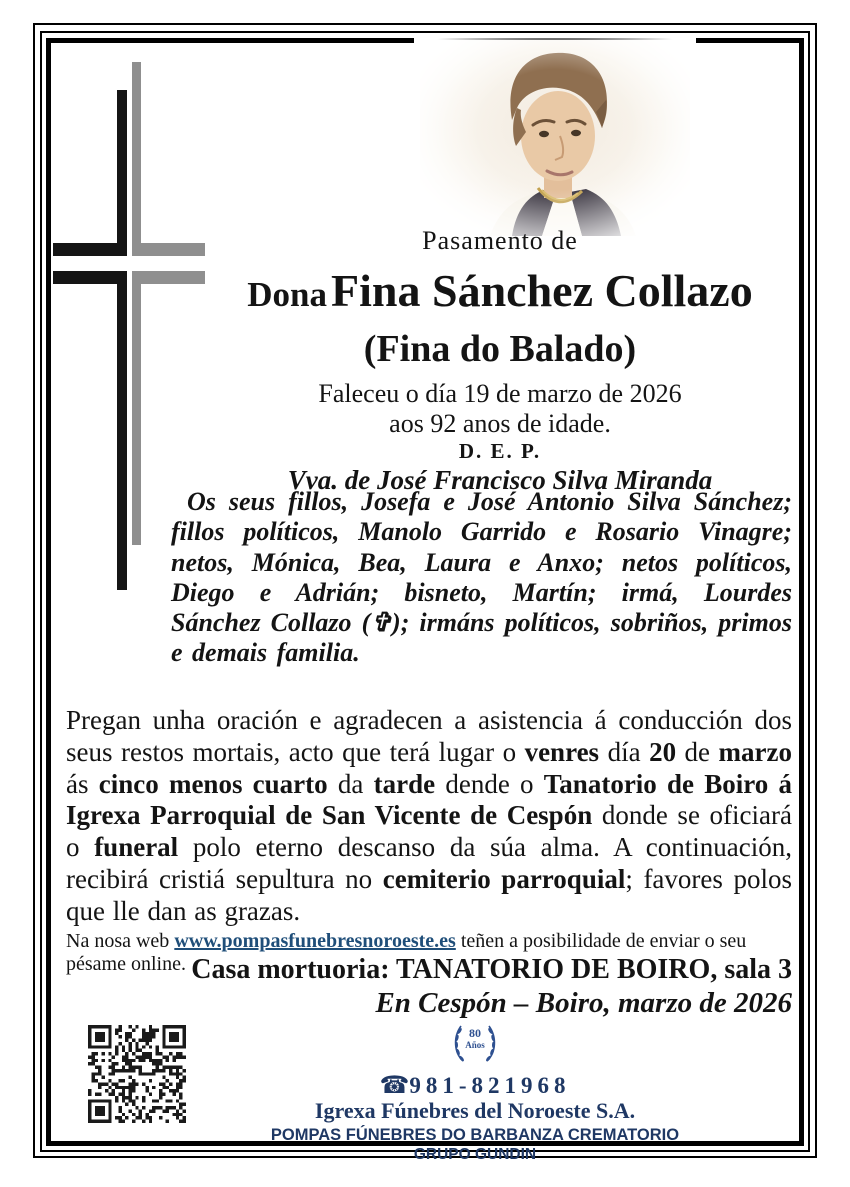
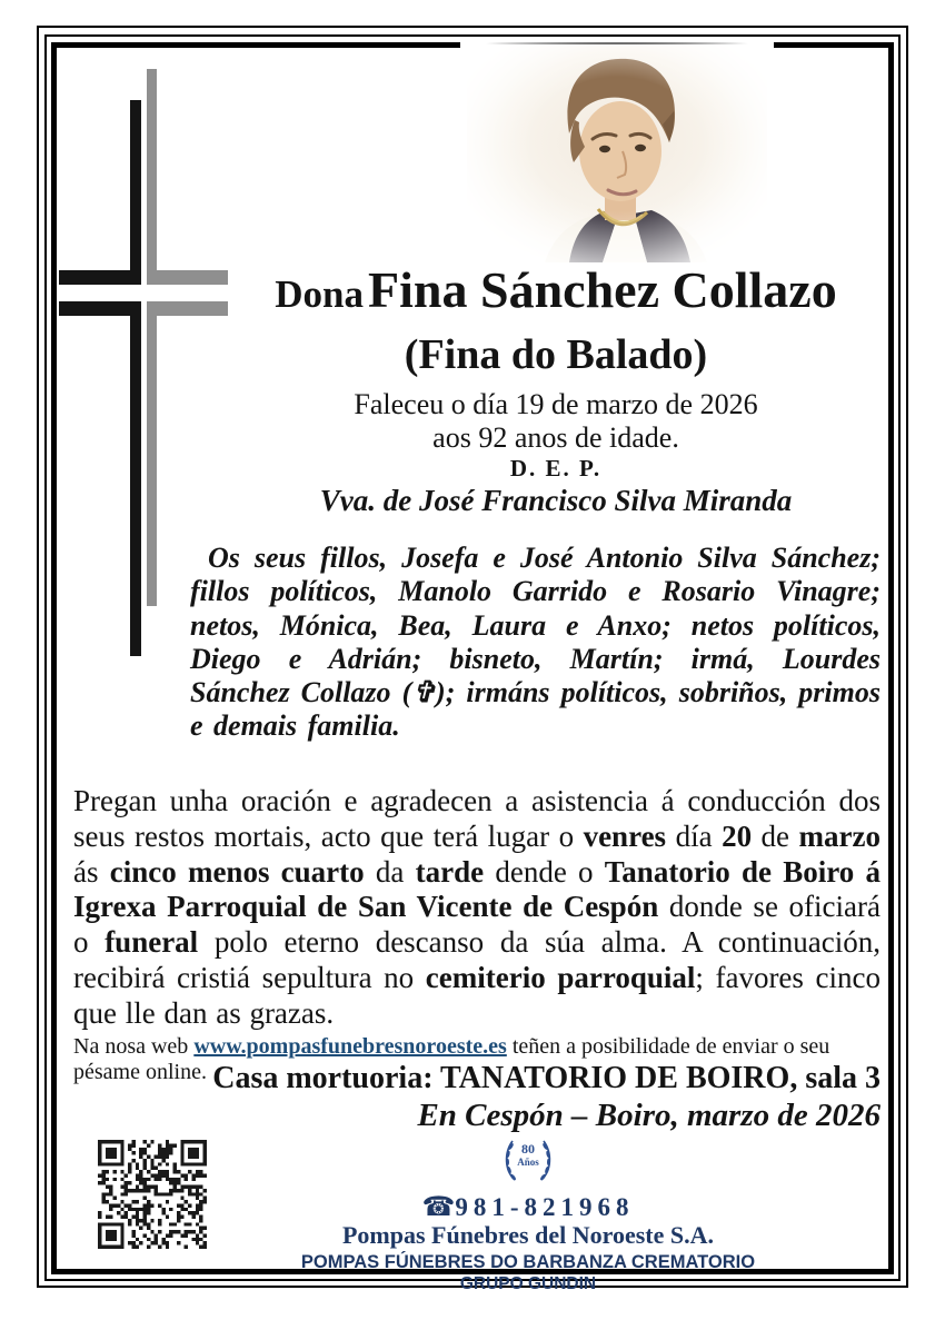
- Pasamento de
  Dona Fina Sánchez Collazo
  (Fina do Balado)
  Faleceu o día 19 de marzo de 2026
  aos 92 anos de idade.
  D. E. P.
  Vva. de José Francisco Silva Miranda
  Os seus fillos, Josefa e José Antonio Silva Sánchez; fillos políticos, Manolo Garrido e Rosario Vinagre; netos, Mónica, Bea, Laura e Anxo; netos políticos, Diego e Adrián; bisneto, Martín; irmá, Lourdes Sánchez Collazo (✞); irmáns políticos, sobriños, primos e demais familia.
- Pregan unha oración e agradecen a asistencia á conducción dos seus restos mortais, acto que terá lugar o venres día 20 de marzo ás cinco menos cuarto da tarde dende o Tanatorio de Boiro á Igrexa Parroquial de San Vicente de Cespón donde se oficiará o funeral polo eterno descanso da súa alma. A continuación, recibirá cristiá sepultura no cemiterio parroquial; favores polos que lle dan as grazas.
+ Pregan unha oración e agradecen a asistencia á conducción dos seus restos mortais, acto que terá lugar o venres día 20 de marzo ás cinco menos cuarto da tarde dende o Tanatorio de Boiro á Igrexa Parroquial de San Vicente de Cespón donde se oficiará o funeral polo eterno descanso da súa alma. A continuación, recibirá cristiá sepultura no cemiterio parroquial; favores cinco que lle dan as grazas.
  Na nosa web www.pompasfunebresnoroeste.es teñen a posibilidade de enviar o seu pésame online.
  Casa mortuoria: TANATORIO DE BOIRO, sala 3
  En Cespón – Boiro, marzo de 2026
  80
  Años
  ☎981-821968
- Igrexa Fúnebres del Noroeste S.A.
+ Pompas Fúnebres del Noroeste S.A.
  POMPAS FÚNEBRES DO BARBANZA CREMATORIO
  GRUPO GUNDIN
